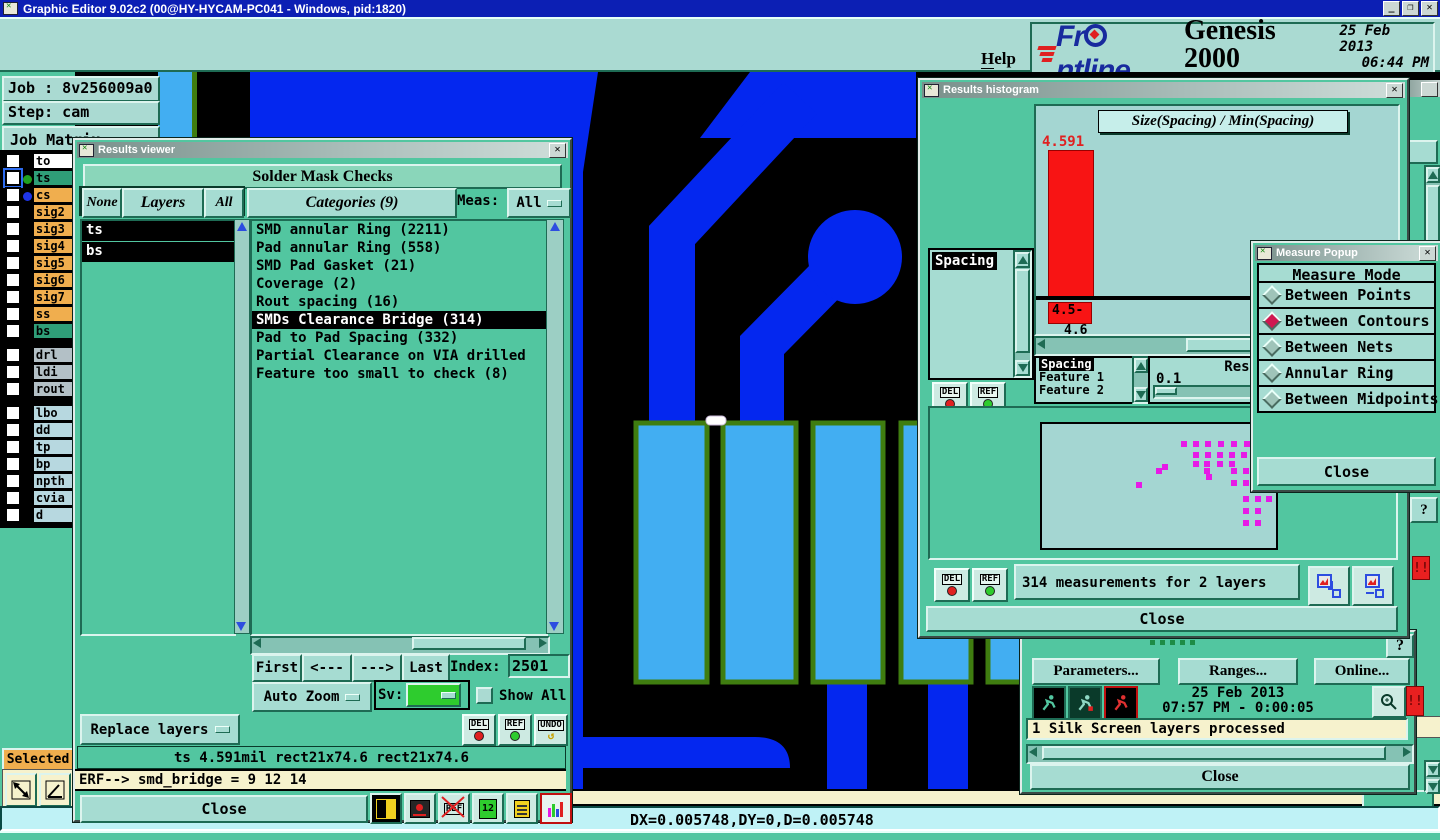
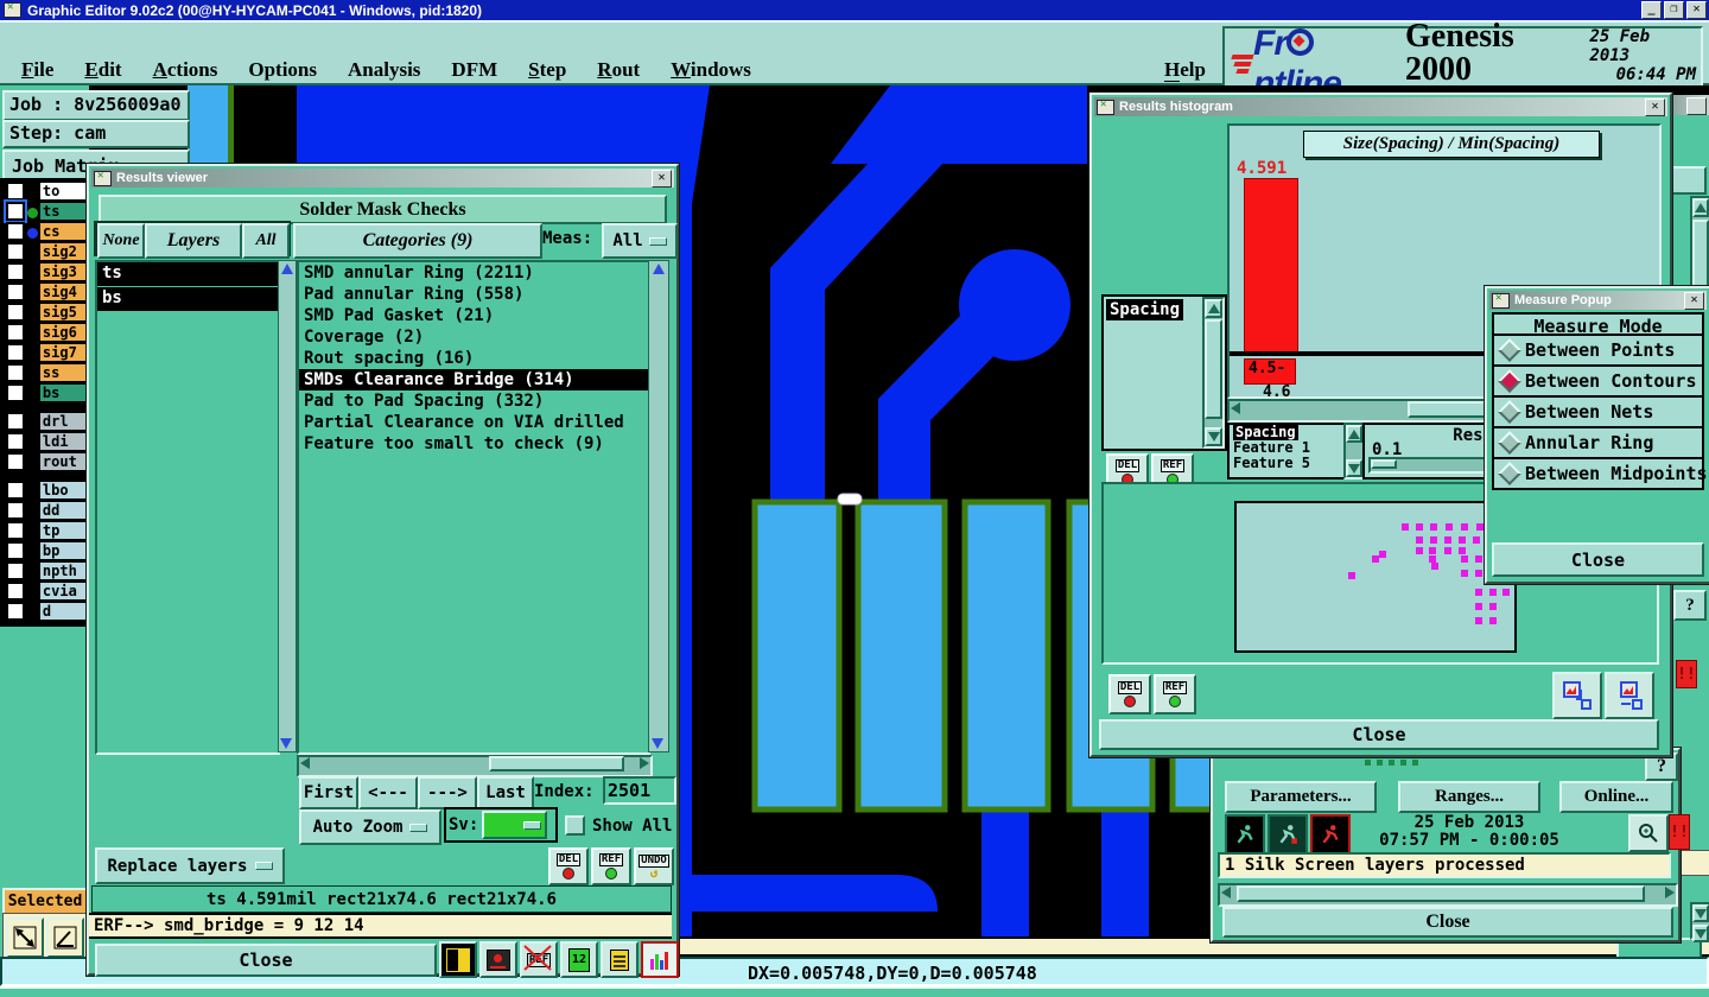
  Graphic Editor 9.02c2 (00@HY-HYCAM-PC041 - Windows, pid:1820)
  _
  ❐
  ✕
+ File
+ Edit
+ Actions
+ Options
+ Analysis
+ DFM
+ Step
+ Rout
+ Windows
  Help
  Frntline
  Genesis 2000
  25 Feb 2013
  06:44 PM
  Job : 8v256009a0
  Step: cam
  to
  ts
  cs
  sig2
  sig3
  sig4
  sig5
  sig6
  sig7
  ss
  bs
  drl
  ldi
  rout
  lbo
  dd
  tp
  bp
  npth
  cvia
  d
  Selected
  DX=0.005748,DY=0,D=0.005748
  ?
  !!
  ?
  Parameters...
  Ranges...
  Online...
  25 Feb 2013
  07:57 PM - 0:00:05
  !!
  1 Silk Screen layers processed
  Close
  Results viewer
  ✕
  Solder Mask Checks
  None
  Layers
  All
  Categories (9)
  Meas:
  All
  ts
  bs
  SMD annular Ring (2211)
  Pad annular Ring (558)
  SMD Pad Gasket (21)
  Coverage (2)
  Rout spacing (16)
  SMDs Clearance Bridge (314)
  Pad to Pad Spacing (332)
  Partial Clearance on VIA drilled
- Feature too small to check (8)
+ Feature too small to check (9)
  First
  <---
  --->
  Last
  Index:
  2501
  Auto Zoom
  Sv:
  Show All
  Replace layers
  DEL
  REF
  UNDO
  ↺
  ts 4.591mil rect21x74.6 rect21x74.6
  ERF--> smd_bridge = 9 12 14
  Close
  12
  Results histogram
  ✕
  Spacing
  DEL
  REF
  Size(Spacing) / Min(Spacing)
  4.591
  4.5-
  4.6
  Spacing
  Feature 1
- Feature 2
+ Feature 5
  Res
  0.1
  DEL
  REF
- 314 measurements for 2 layers
  Close
  Measure Popup
  ✕
  Measure Mode
  Between Points
  Between Contours
  Between Nets
  Annular Ring
  Between Midpoints
  Close
